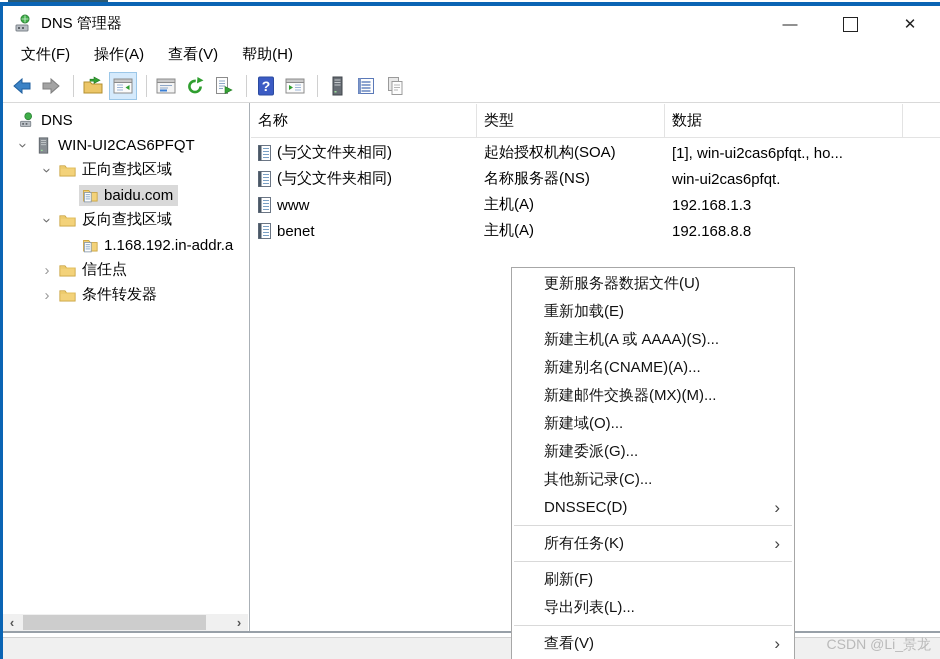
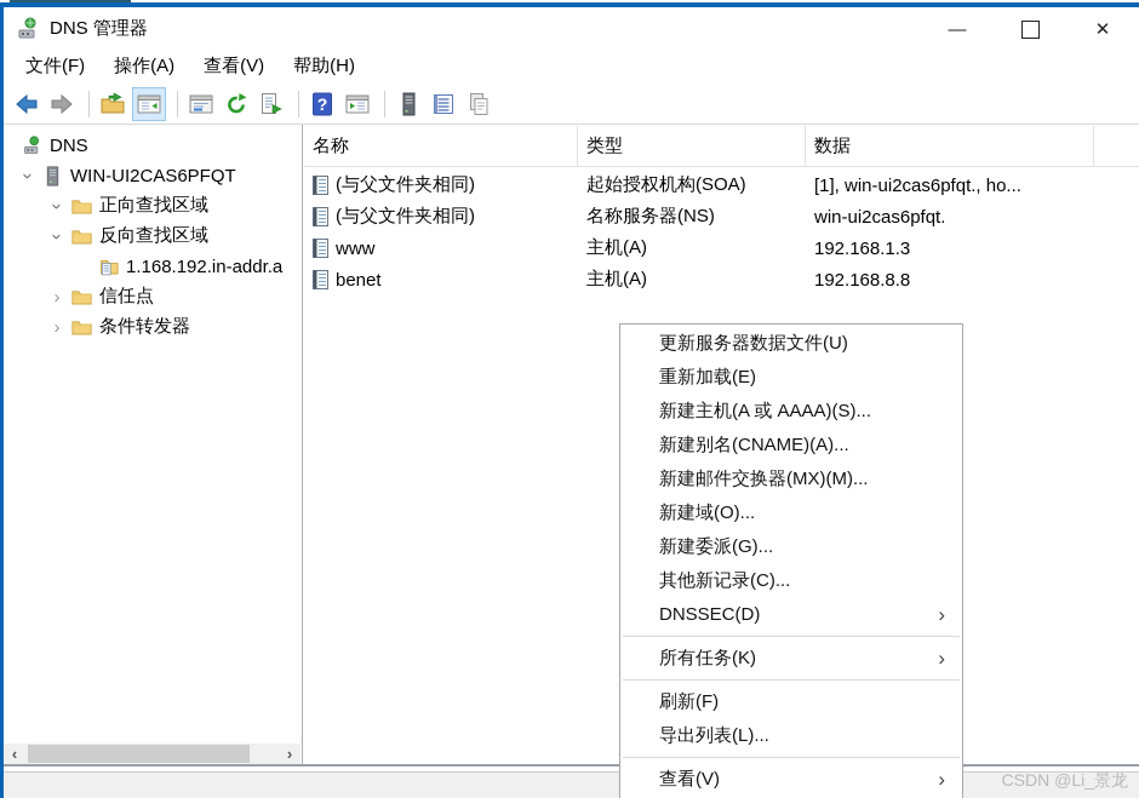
  DNS 管理器
  —
  ✕
  文件(F)
  操作(A)
  查看(V)
  帮助(H)
  ?
  DNS
  WIN-UI2CAS6PFQT
  正向查找区域
- baidu.com
  反向查找区域
  1.168.192.in-addr.a
  ›
  信任点
  ›
  条件转发器
  ‹
  ›
  名称
  类型
  数据
  (与父文件夹相同)
  起始授权机构(SOA)
  [1], win-ui2cas6pfqt., ho...
  (与父文件夹相同)
  名称服务器(NS)
  win-ui2cas6pfqt.
  www
  主机(A)
  192.168.1.3
  benet
  主机(A)
  192.168.8.8
  CSDN @Li_景龙
  更新服务器数据文件(U)
  重新加载(E)
  新建主机(A 或 AAAA)(S)...
  新建别名(CNAME)(A)...
  新建邮件交换器(MX)(M)...
  新建域(O)...
  新建委派(G)...
  其他新记录(C)...
  DNSSEC(D)
  ›
  所有任务(K)
  ›
  刷新(F)
  导出列表(L)...
  查看(V)
  ›
